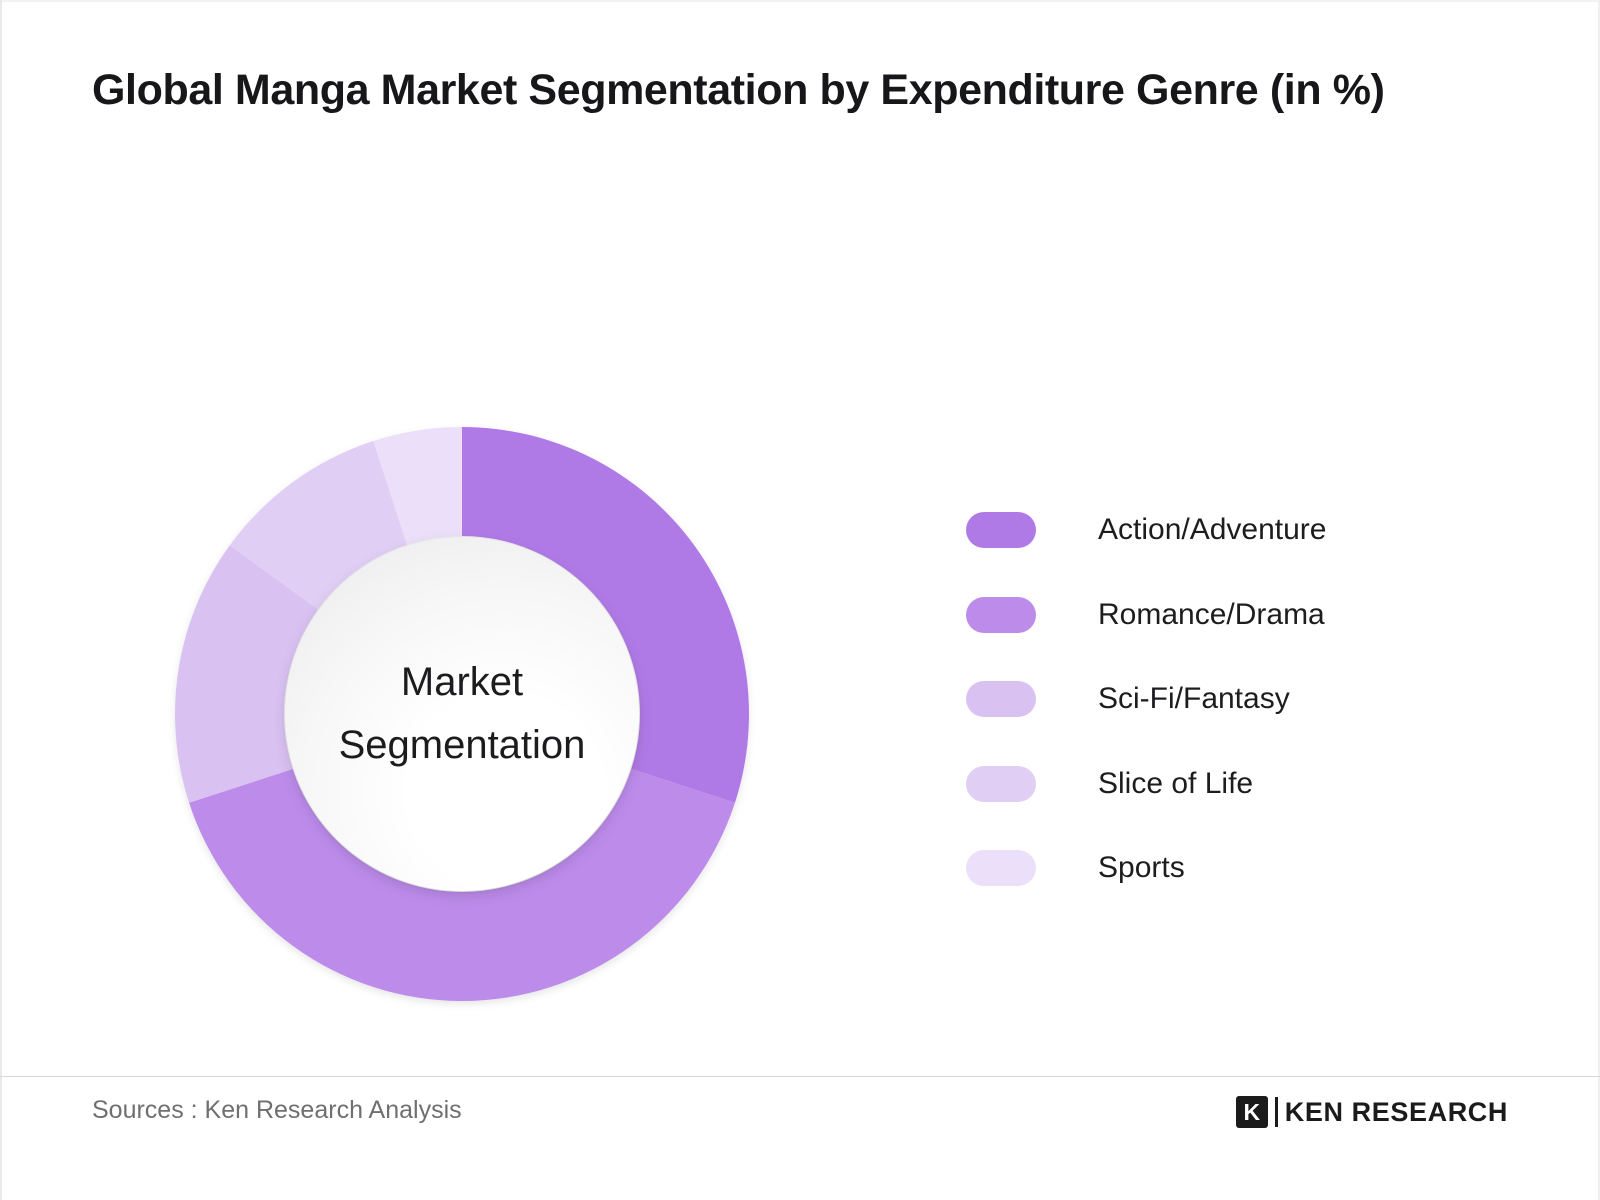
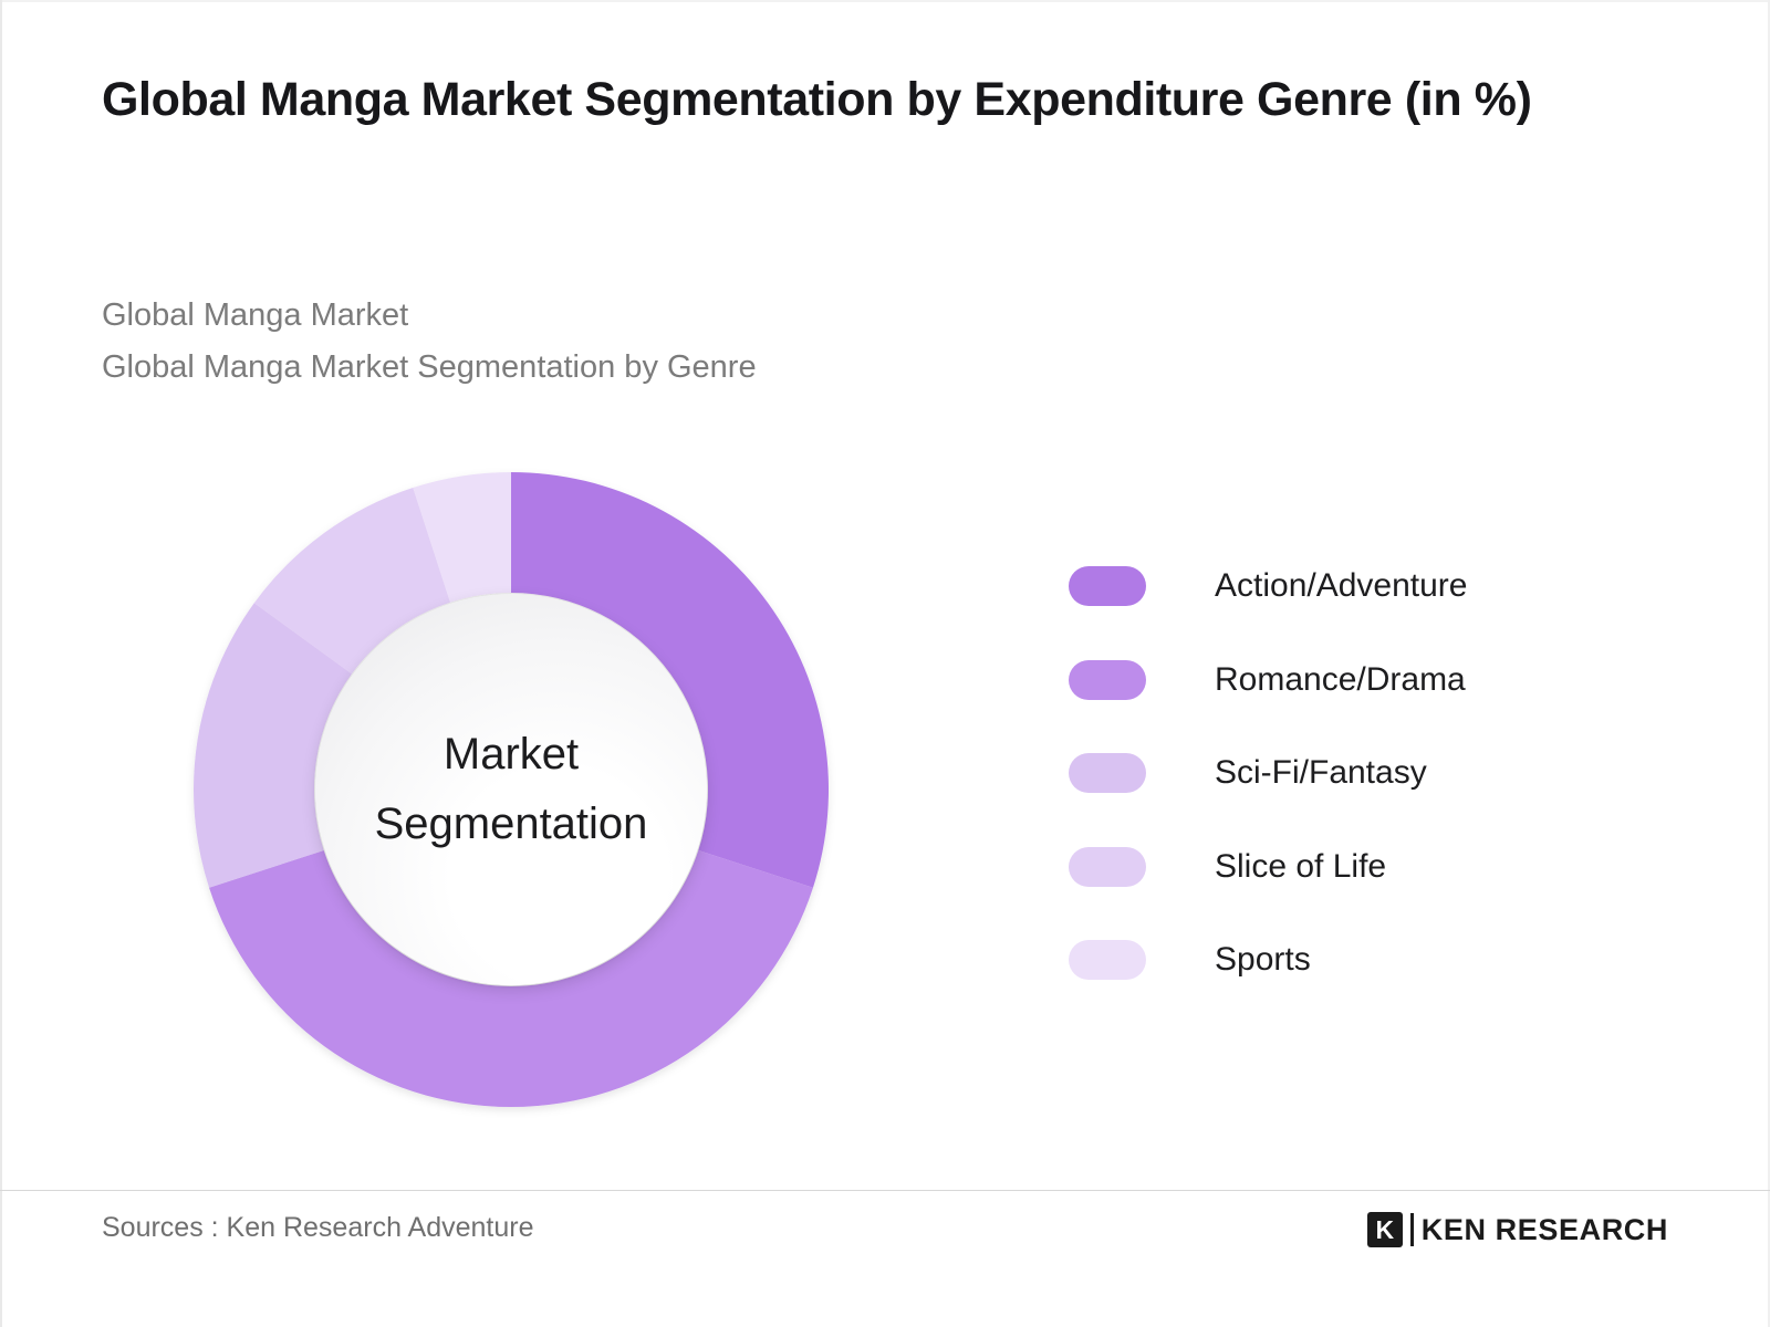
  Global Manga Market Segmentation by Expenditure Genre (in %)
+ Global Manga Market
+ Global Manga Market Segmentation by Genre
  Market
  Segmentation
  Action/Adventure
  Romance/Drama
  Sci-Fi/Fantasy
  Slice of Life
  Sports
- Sources : Ken Research Analysis
+ Sources : Ken Research Adventure
  K
  KEN RESEARCH
